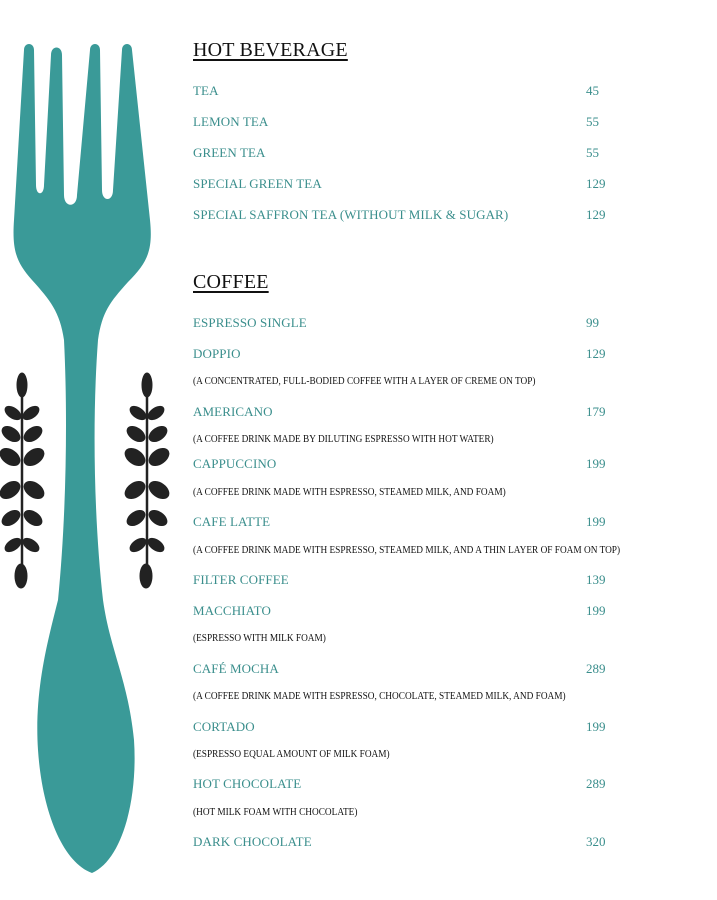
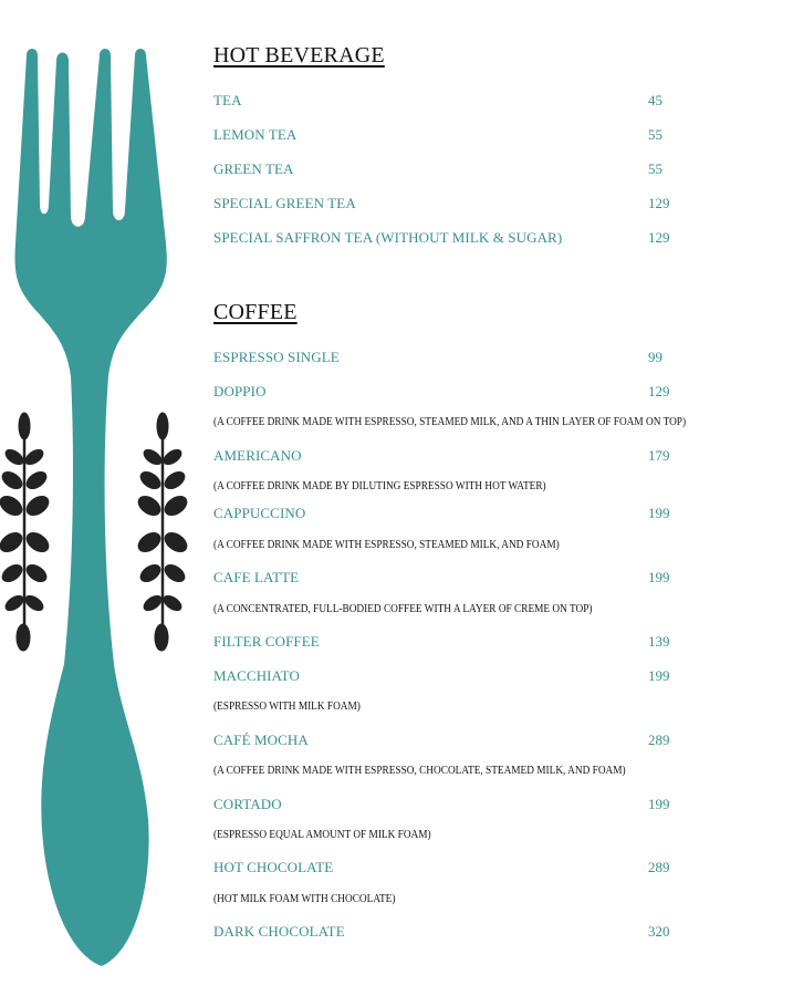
  HOT BEVERAGE
  TEA
  45
  LEMON TEA
  55
  GREEN TEA
  55
  SPECIAL GREEN TEA
  129
  SPECIAL SAFFRON TEA (WITHOUT MILK & SUGAR)
  129
  COFFEE
  ESPRESSO SINGLE
  99
  DOPPIO
  129
- (A CONCENTRATED, FULL-BODIED COFFEE WITH A LAYER OF CREME ON TOP)
+ (A COFFEE DRINK MADE WITH ESPRESSO, STEAMED MILK, AND A THIN LAYER OF FOAM ON TOP)
  AMERICANO
  179
  (A COFFEE DRINK MADE BY DILUTING ESPRESSO WITH HOT WATER)
  CAPPUCCINO
  199
  (A COFFEE DRINK MADE WITH ESPRESSO, STEAMED MILK, AND FOAM)
  CAFE LATTE
  199
- (A COFFEE DRINK MADE WITH ESPRESSO, STEAMED MILK, AND A THIN LAYER OF FOAM ON TOP)
+ (A CONCENTRATED, FULL-BODIED COFFEE WITH A LAYER OF CREME ON TOP)
  FILTER COFFEE
  139
  MACCHIATO
  199
  (ESPRESSO WITH MILK FOAM)
  CAFÉ MOCHA
  289
  (A COFFEE DRINK MADE WITH ESPRESSO, CHOCOLATE, STEAMED MILK, AND FOAM)
  CORTADO
  199
  (ESPRESSO EQUAL AMOUNT OF MILK FOAM)
  HOT CHOCOLATE
  289
  (HOT MILK FOAM WITH CHOCOLATE)
  DARK CHOCOLATE
  320
